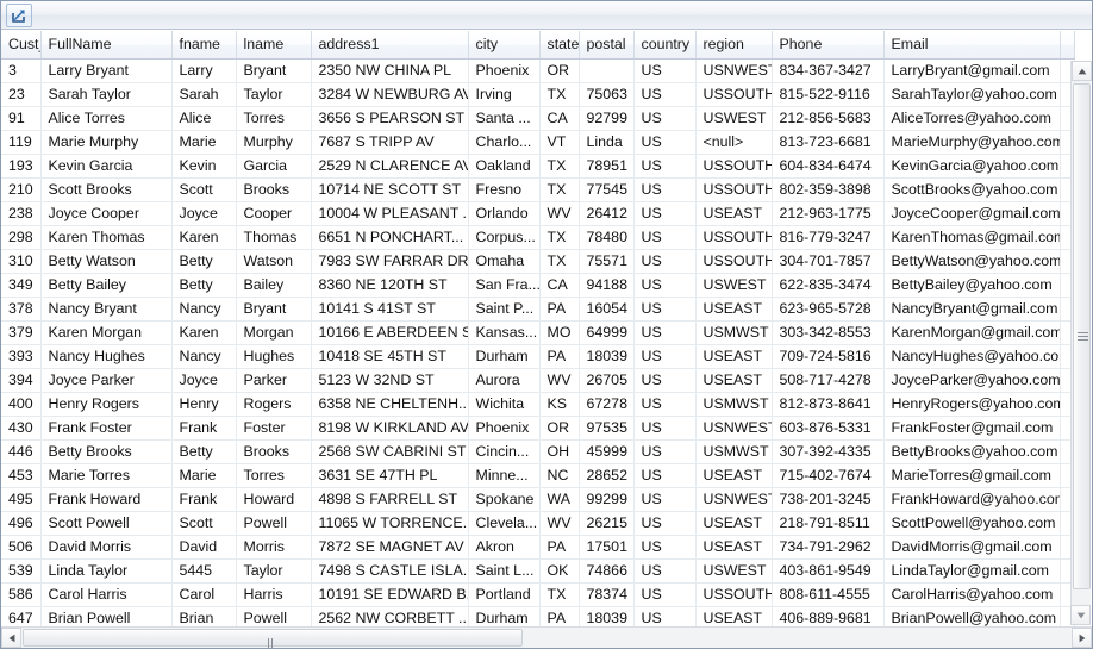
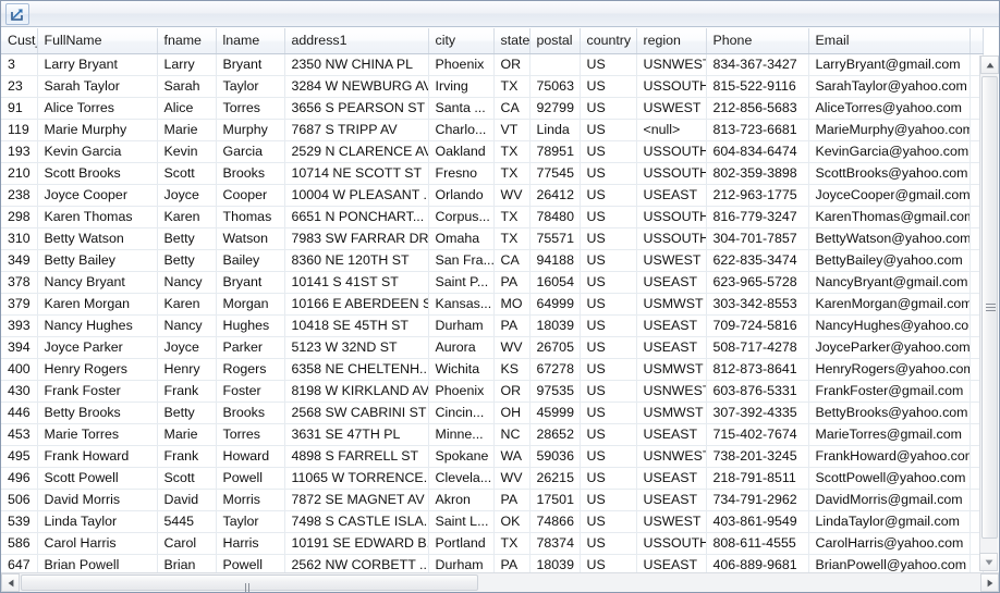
  Cust	FullName	fname	lname	address1	city	state	postal	country	region	Phone	Email
  3	Larry Bryant	Larry	Bryant	2350 NW CHINA PL	Phoenix	OR		US	USNWES	834-367-3427	LarryBryant@gmail.com
  23	Sarah Taylor	Sarah	Taylor	3284 W NEWBURG A	Irving	TX	75063	US	USSOUTH	815-522-9116	SarahTaylor@yahoo.com
  91	Alice Torres	Alice	Torres	3656 S PEARSON ST	Santa ...	CA	92799	US	USWEST	212-856-5683	AliceTorres@yahoo.com
  119	Marie Murphy	Marie	Murphy	7687 S TRIPP AV	Charlo...	VT	Linda	US	<null>	813-723-6681	MarieMurphy@yahoo.com
  193	Kevin Garcia	Kevin	Garcia	2529 N CLARENCE A	Oakland	TX	78951	US	USSOUTH	604-834-6474	KevinGarcia@yahoo.com
  210	Scott Brooks	Scott	Brooks	10714 NE SCOTT ST	Fresno	TX	77545	US	USSOUTH	802-359-3898	ScottBrooks@yahoo.com
  238	Joyce Cooper	Joyce	Cooper	10004 W PLEASANT .	Orlando	WV	26412	US	USEAST	212-963-1775	JoyceCooper@gmail.com
  298	Karen Thomas	Karen	Thomas	6651 N PONCHART...	Corpus...	TX	78480	US	USSOUTH	816-779-3247	KarenThomas@gmail.co
  310	Betty Watson	Betty	Watson	7983 SW FARRAR DR	Omaha	TX	75571	US	USSOUTH	304-701-7857	BettyWatson@yahoo.com
  349	Betty Bailey	Betty	Bailey	8360 NE 120TH ST	San Fra...	CA	94188	US	USWEST	622-835-3474	BettyBailey@yahoo.com
  378	Nancy Bryant	Nancy	Bryant	10141 S 41ST ST	Saint P...	PA	16054	US	USEAST	623-965-5728	NancyBryant@gmail.com
  379	Karen Morgan	Karen	Morgan	10166 E ABERDEEN S	Kansas...	MO	64999	US	USMWST	303-342-8553	KarenMorgan@gmail.com
  393	Nancy Hughes	Nancy	Hughes	10418 SE 45TH ST	Durham	PA	18039	US	USEAST	709-724-5816	NancyHughes@yahoo.co
  394	Joyce Parker	Joyce	Parker	5123 W 32ND ST	Aurora	WV	26705	US	USEAST	508-717-4278	JoyceParker@yahoo.com
  400	Henry Rogers	Henry	Rogers	6358 NE CHELTENH..	Wichita	KS	67278	US	USMWST	812-873-8641	HenryRogers@yahoo.co
  430	Frank Foster	Frank	Foster	8198 W KIRKLAND AV	Phoenix	OR	97535	US	USNWES	603-876-5331	FrankFoster@gmail.com
  446	Betty Brooks	Betty	Brooks	2568 SW CABRINI ST	Cincin...	OH	45999	US	USMWST	307-392-4335	BettyBrooks@yahoo.com
  453	Marie Torres	Marie	Torres	3631 SE 47TH PL	Minne...	NC	28652	US	USEAST	715-402-7674	MarieTorres@gmail.com
- 495	Frank Howard	Frank	Howard	4898 S FARRELL ST	Spokane	WA	99299	US	USNWES	738-201-3245	FrankHoward@yahoo.co
+ 495	Frank Howard	Frank	Howard	4898 S FARRELL ST	Spokane	WA	59036	US	USNWES	738-201-3245	FrankHoward@yahoo.co
  496	Scott Powell	Scott	Powell	11065 W TORRENCE.	Clevela...	WV	26215	US	USEAST	218-791-8511	ScottPowell@yahoo.com
  506	David Morris	David	Morris	7872 SE MAGNET AV	Akron	PA	17501	US	USEAST	734-791-2962	DavidMorris@gmail.com
  539	Linda Taylor	5445	Taylor	7498 S CASTLE ISLA.	Saint L...	OK	74866	US	USWEST	403-861-9549	LindaTaylor@gmail.com
  586	Carol Harris	Carol	Harris	10191 SE EDWARD B	Portland	TX	78374	US	USSOUTH	808-611-4555	CarolHarris@yahoo.com
  647	Brian Powell	Brian	Powell	2562 NW CORBETT ..	Durham	PA	18039	US	USEAST	406-889-9681	BrianPowell@yahoo.com
